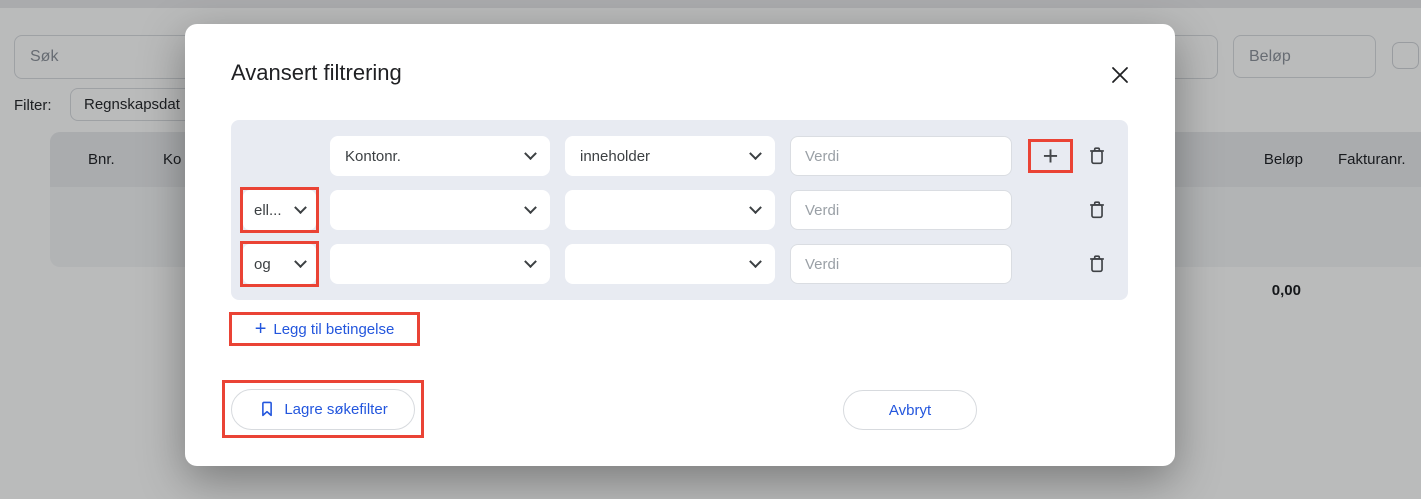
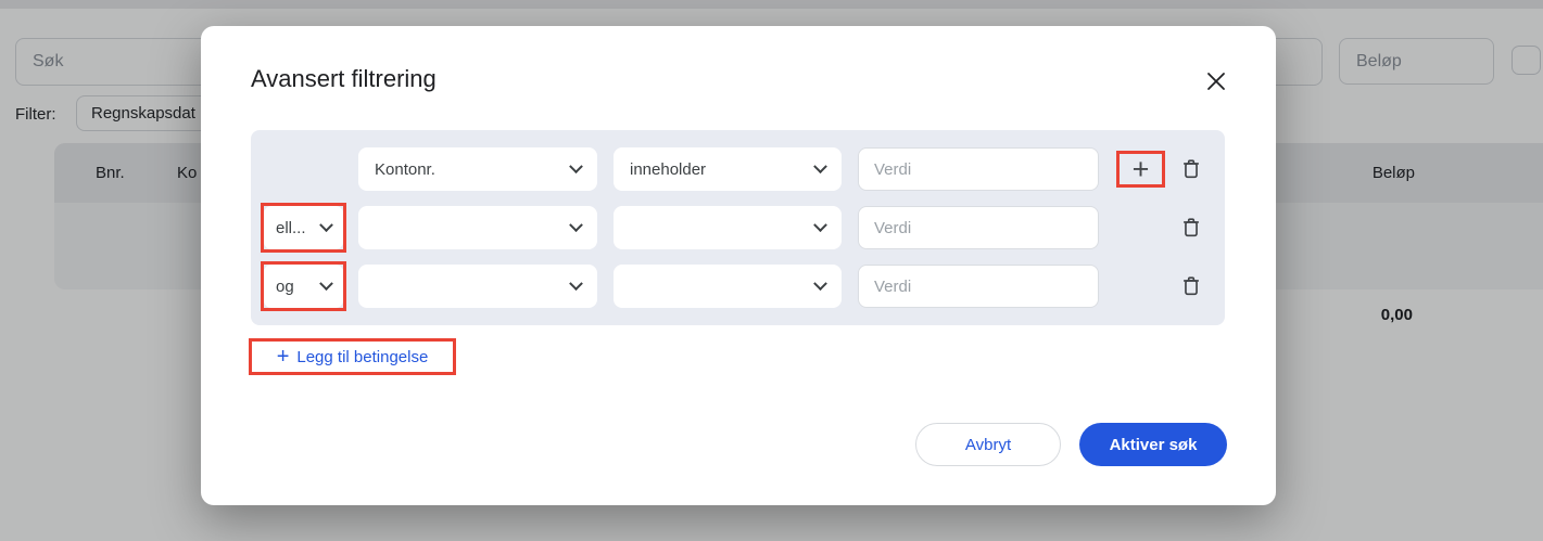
  Søk
  Filter:
  Regnskapsdat
  Beløp
  Bnr.
  Ko
  Beløp
- Fakturanr.
  0,00
  Avansert filtrering
  Kontonr.
  inneholder
  Verdi
  +
  ell...
  Verdi
  og
  Verdi
  +
  Legg til betingelse
- Lagre søkefilter
  Avbryt
+ Aktiver søk
